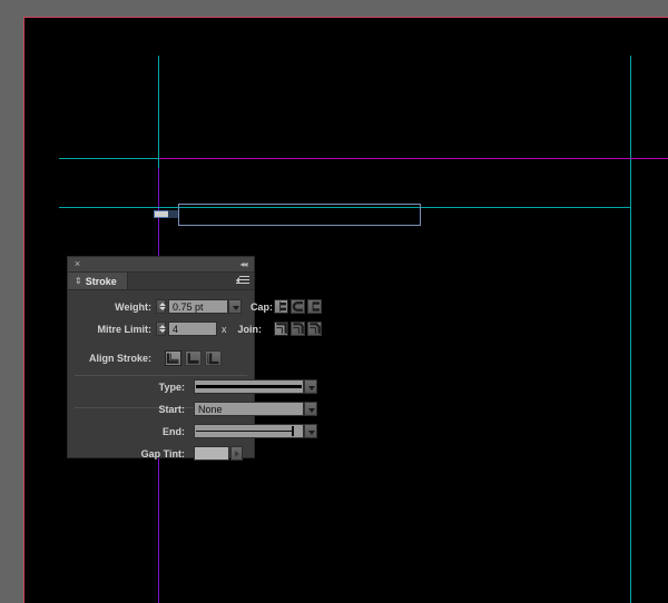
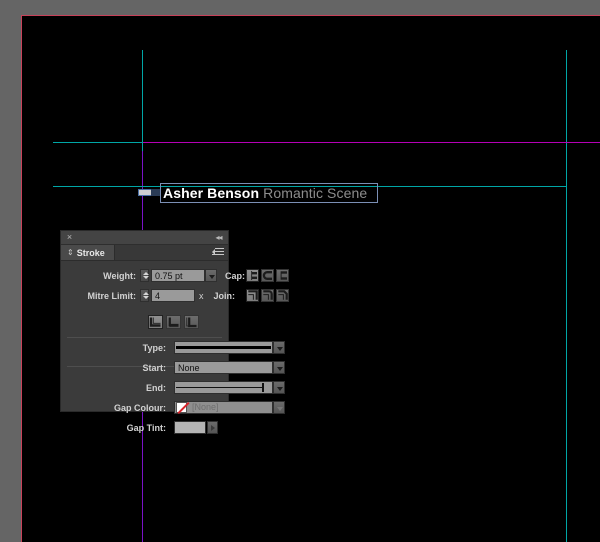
+ Asher Benson Romantic Scene
  ×
  ◂◂
  ⇕
  Stroke
  Weight:
  0.75 pt
  Cap:
  Mitre Limit:
  4
  x
  Join:
- Align Stroke:
  Type:
  Start:
  None
  End:
+ Gap Colour:
+ [None]
  Gap Tint:
